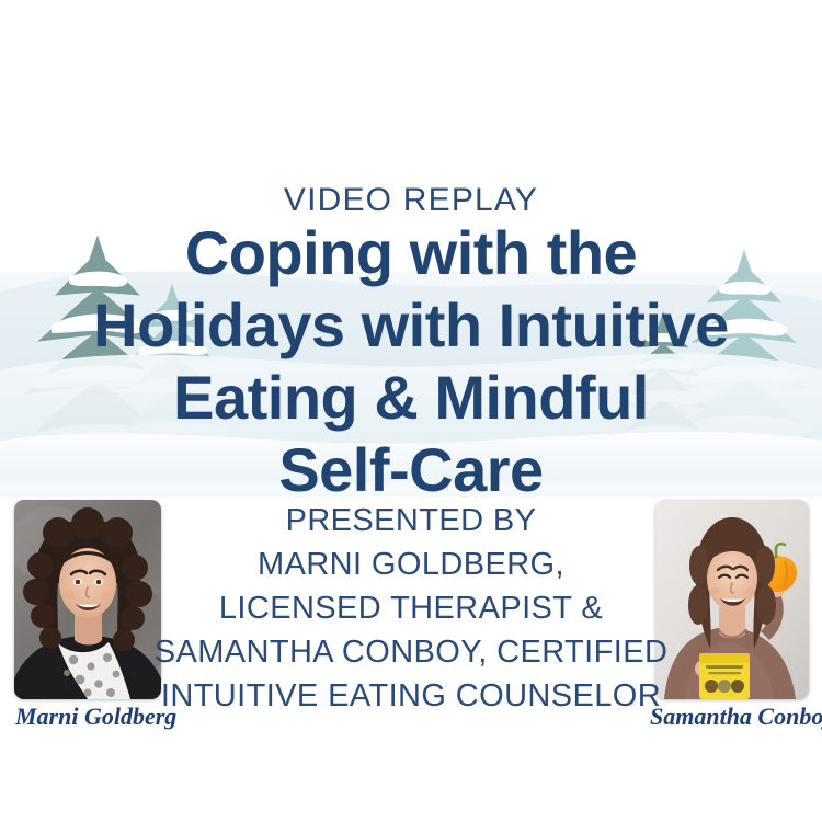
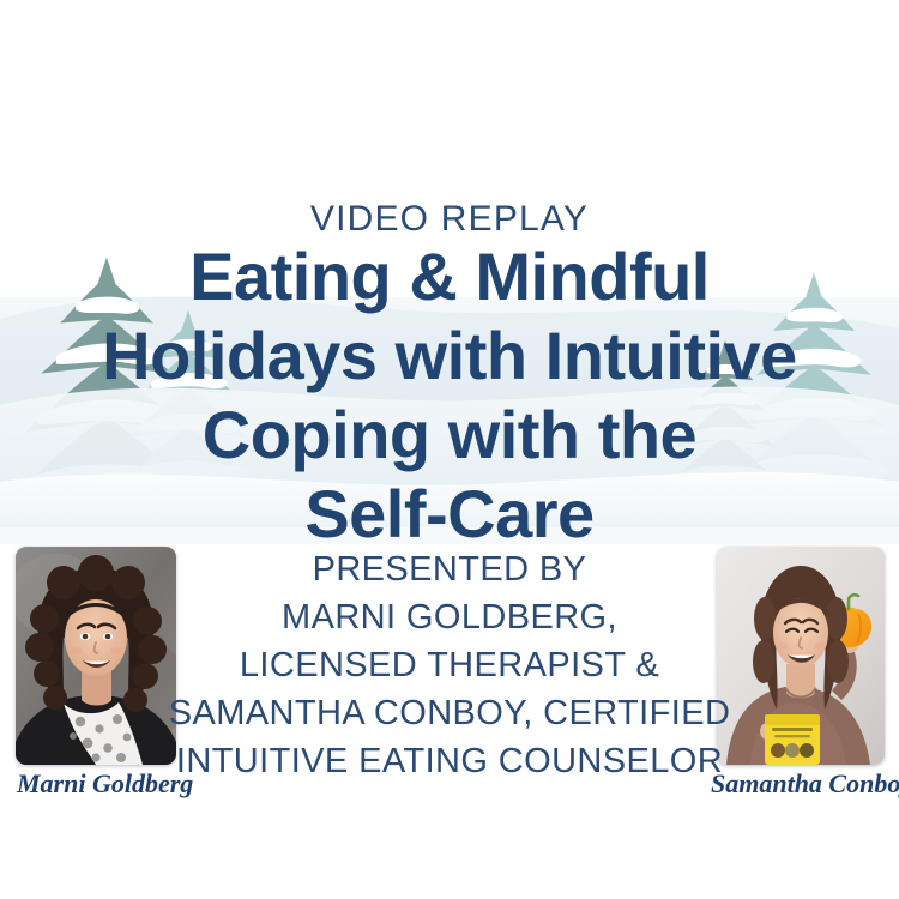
  VIDEO REPLAY
- Coping with the
+ Eating & Mindful
  Holidays with Intuitive
- Eating & Mindful
+ Coping with the
  Self-Care
  PRESENTED BY
  MARNI GOLDBERG,
  LICENSED THERAPIST &
  SAMANTHA CONBOY, CERTIFIED
  INTUITIVE EATING COUNSELOR
  Marni Goldberg
  Samantha Conbo
